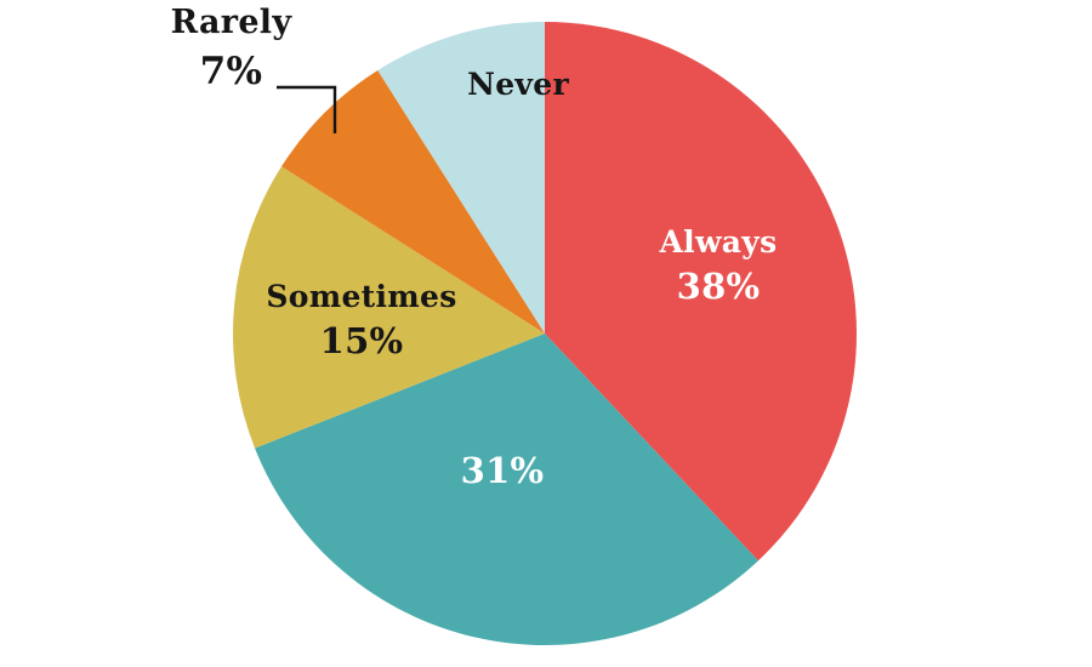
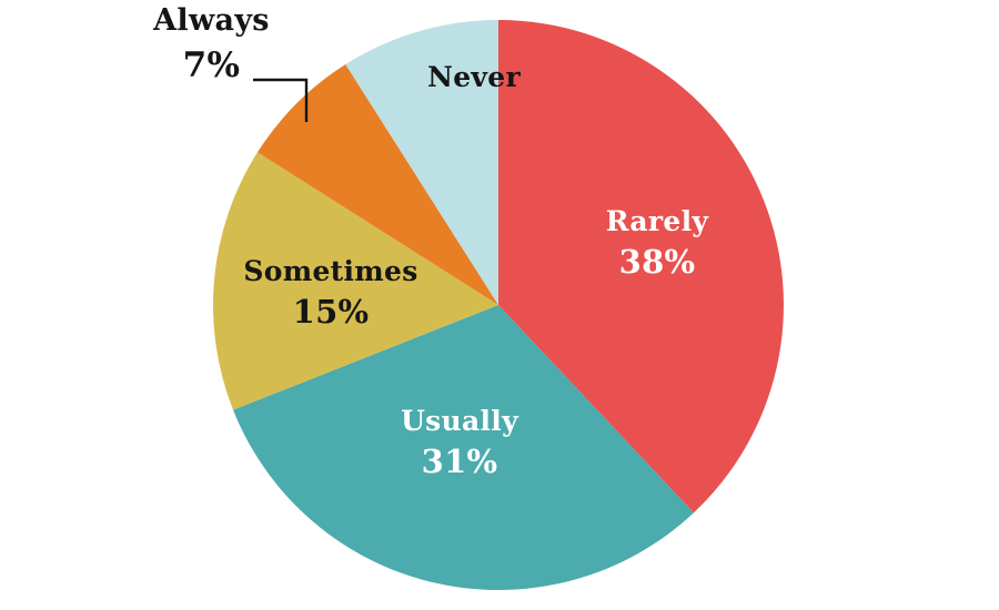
- Always
+ Rarely
  38%
+ Usually
  31%
  Sometimes
  15%
- Rarely
+ Always
  7%
  Never
